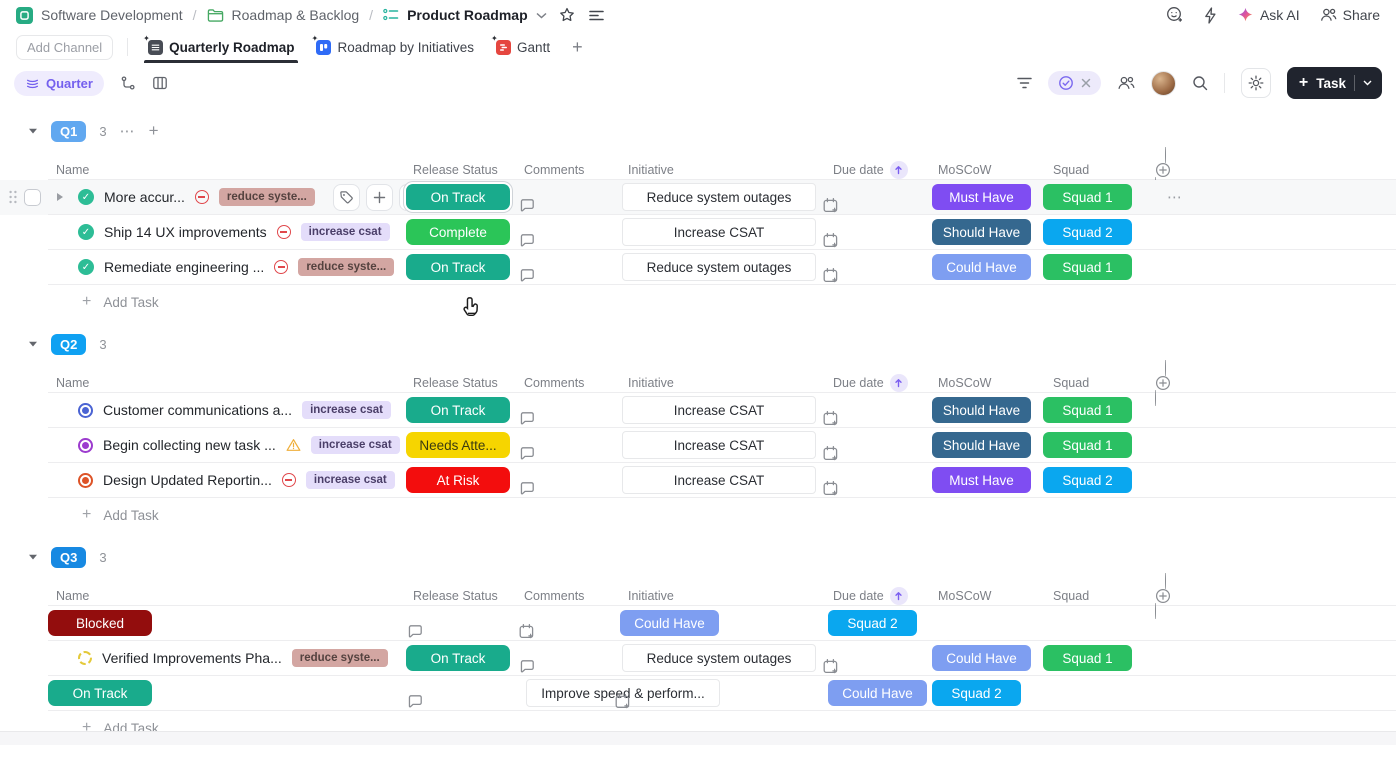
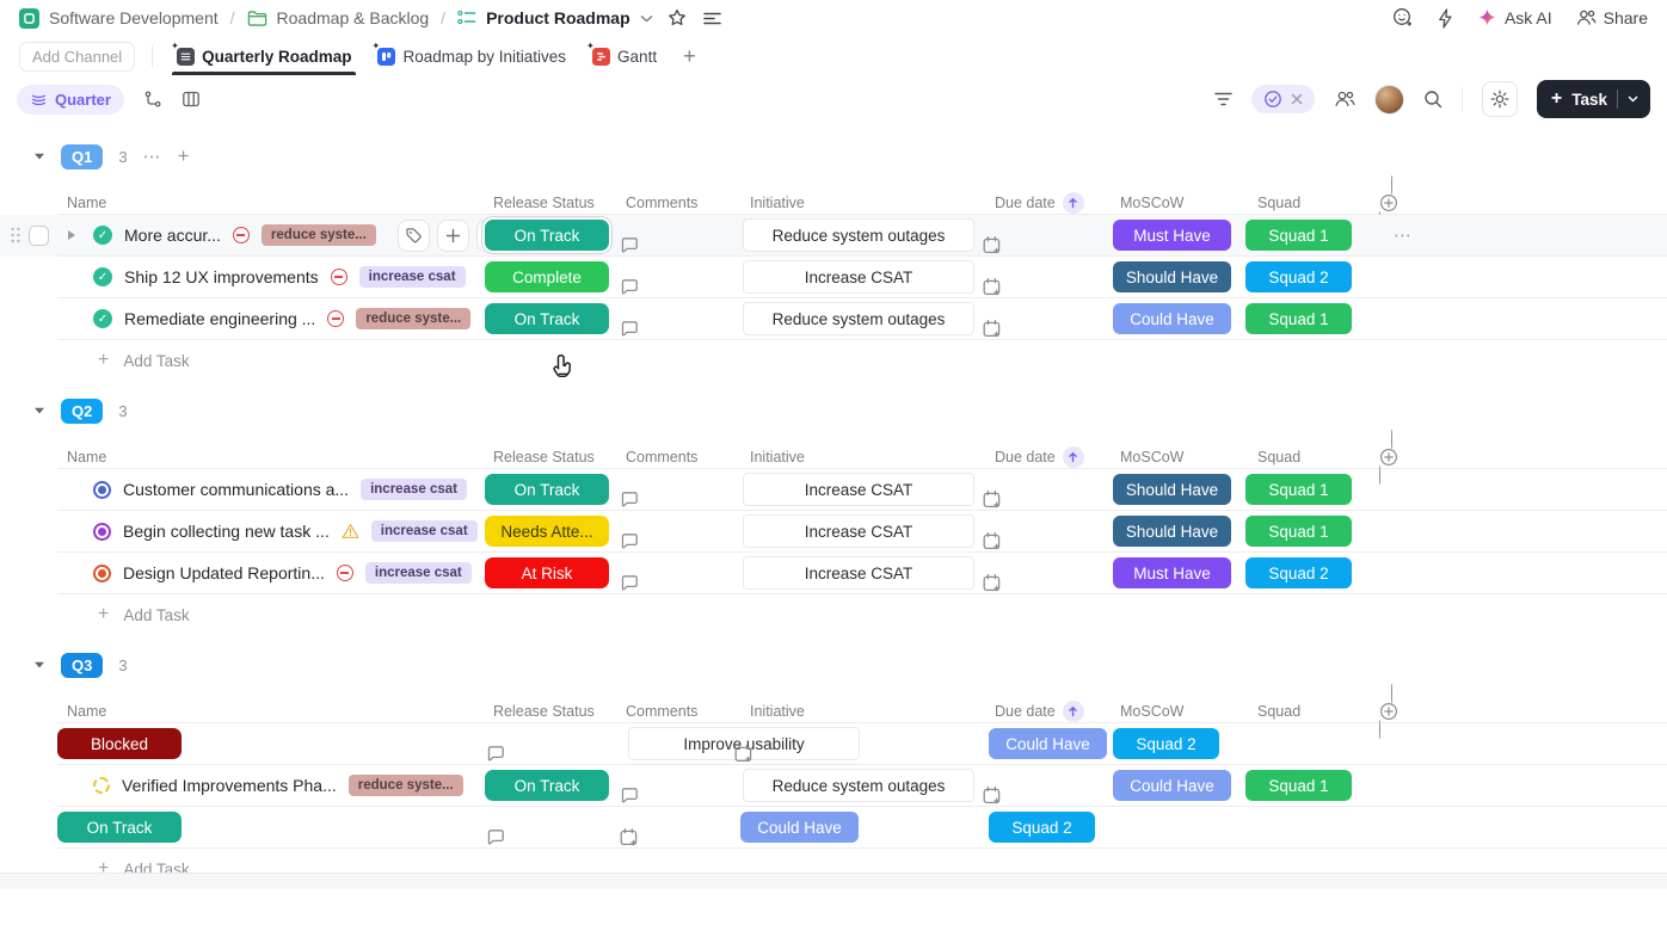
  Software Development
  /
  Roadmap & Backlog
  /
  Product Roadmap
  Ask AI
  Share
  Add Channel
  ✦
  Quarterly Roadmap
  ✦
  Roadmap by Initiatives
  ✦
  Gantt
  +
  Quarter
  +
  Task
  Q1
  3
  ⋯
  +
  Name
  Release Status
  Comments
  Initiative
  Due date
  MoSCoW
  Squad
  ✓
  More accur...
  reduce syste...
  On Track
  Reduce system outages
  Must Have
  Squad 1
  ⋯
  ✓
- Ship 14 UX improvements
+ Ship 12 UX improvements
  increase csat
  Complete
  Increase CSAT
  Should Have
  Squad 2
  ✓
  Remediate engineering ...
  reduce syste...
  On Track
  Reduce system outages
  Could Have
  Squad 1
  +
  Add Task
  Q2
  3
  Name
  Release Status
  Comments
  Initiative
  Due date
  MoSCoW
  Squad
  Customer communications a...
  increase csat
  On Track
  Increase CSAT
  Should Have
  Squad 1
  Begin collecting new task ...
  increase csat
  Needs Atte...
  Increase CSAT
  Should Have
  Squad 1
  Design Updated Reportin...
  increase csat
  At Risk
  Increase CSAT
  Must Have
  Squad 2
  +
  Add Task
  Q3
  3
  Name
  Release Status
  Comments
  Initiative
  Due date
  MoSCoW
  Squad
  Blocked
+ Improve usability
  Could Have
  Squad 2
  Verified Improvements Pha...
  reduce syste...
  On Track
  Reduce system outages
  Could Have
  Squad 1
  On Track
- Improve speed & perform...
  Could Have
  Squad 2
  +
  Add Task
